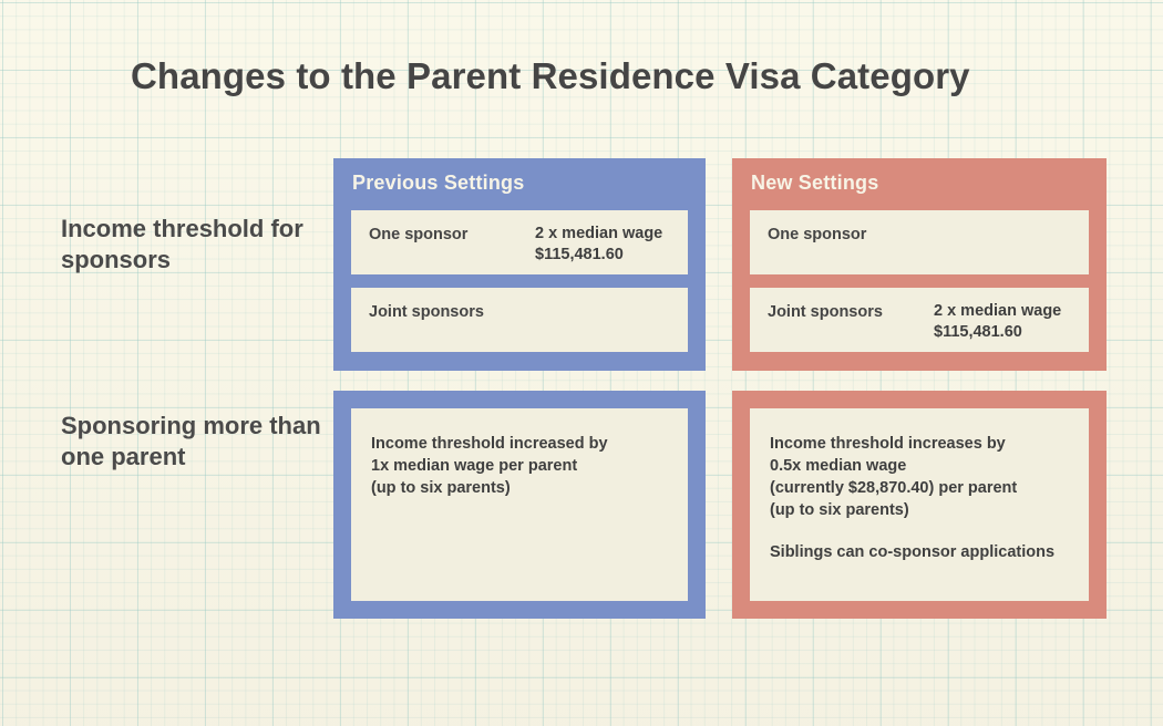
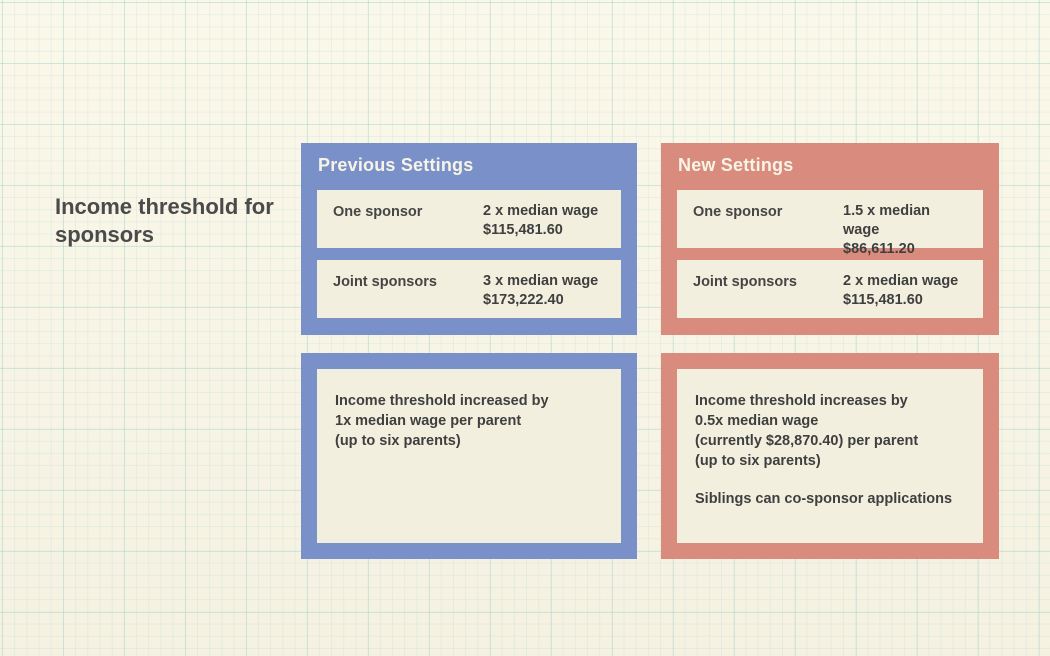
- Changes to the Parent Residence Visa Category
  Income threshold for sponsors
- Sponsoring more than one parent
  Previous Settings
  One sponsor
  2 x median wage
  $115,481.60
  Joint sponsors
+ 3 x median wage
+ $173,222.40
  New Settings
  One sponsor
+ 1.5 x median wage
+ $86,611.20
  Joint sponsors
  2 x median wage
  $115,481.60
  Income threshold increased by
  1x median wage per parent
  (up to six parents)
  Income threshold increases by
  0.5x median wage
  (currently $28,870.40) per parent
  (up to six parents)
  Siblings can co-sponsor applications
